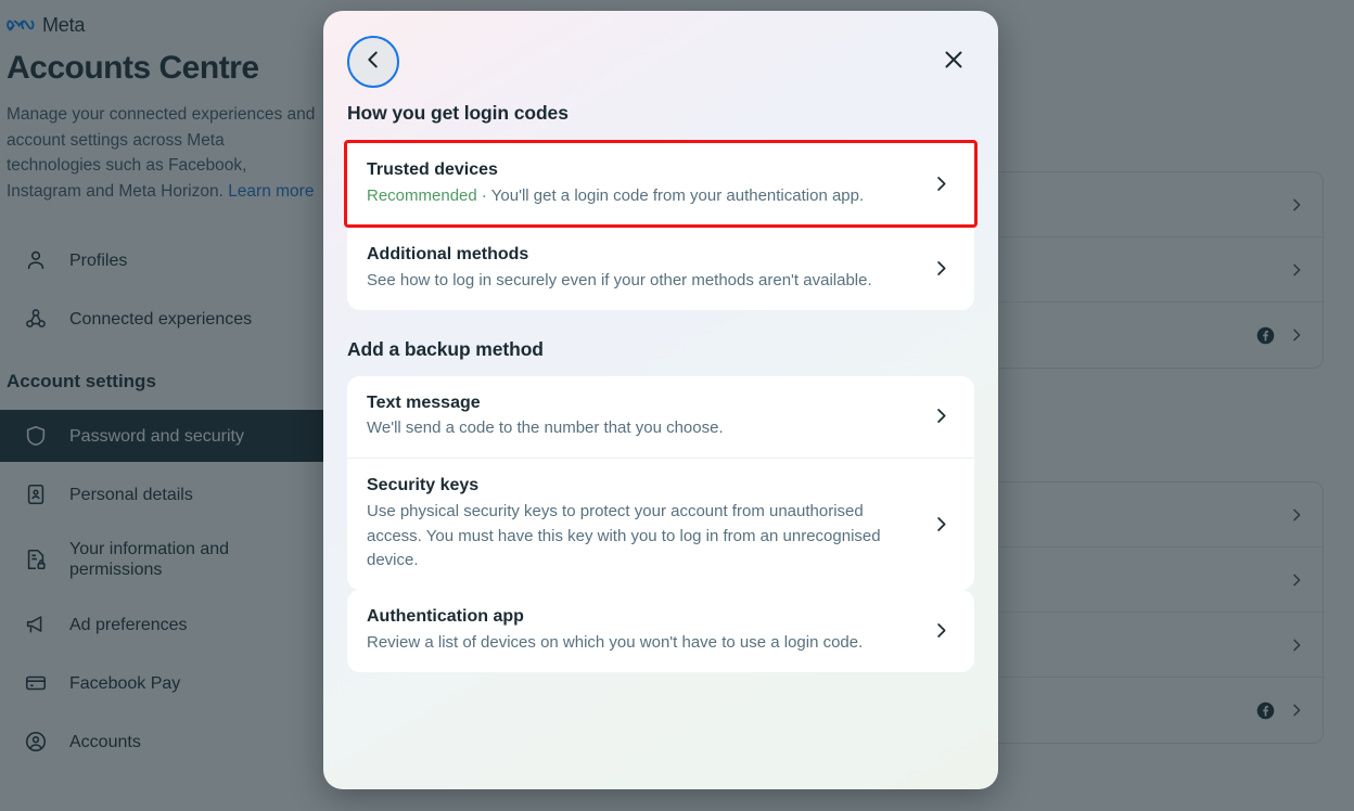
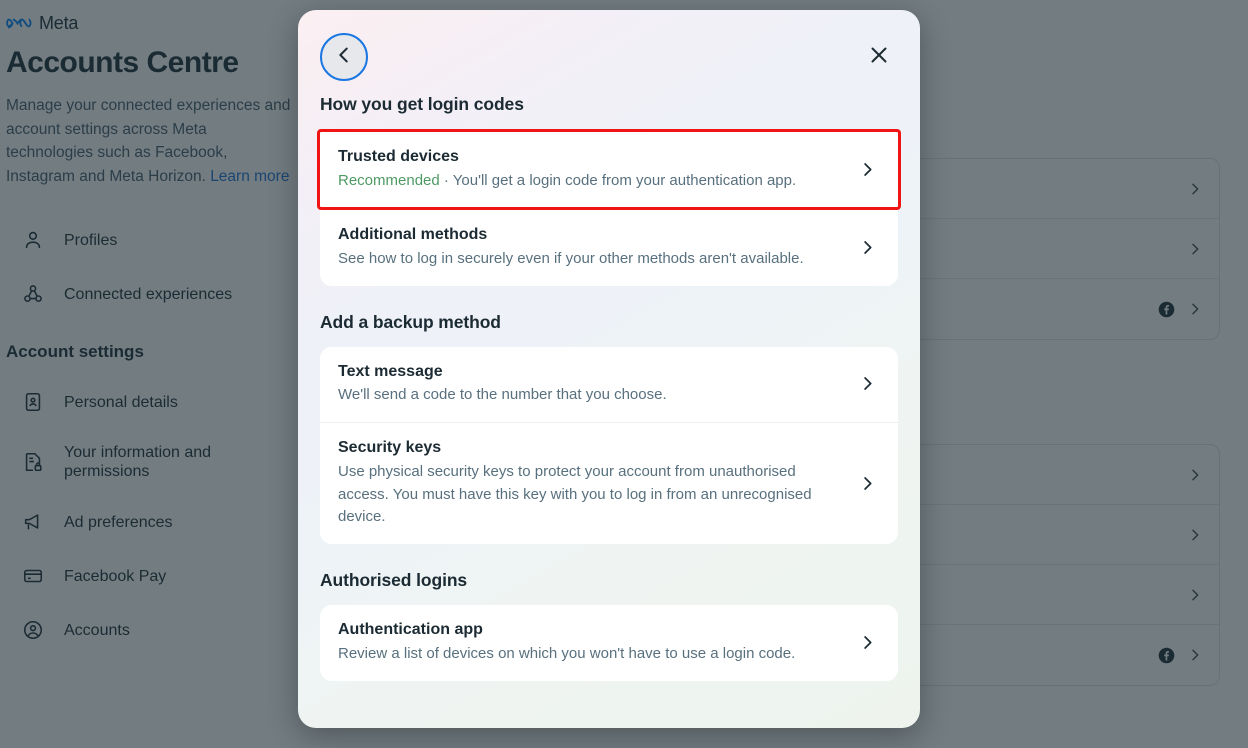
  Meta
  Accounts Centre
  Manage your connected experiences and account settings across Meta technologies such as Facebook, Instagram and Meta Horizon. Learn more
  Profiles
  Connected experiences
  Account settings
- Password and security
  Personal details
  Your information and permissions
  Ad preferences
  Facebook Pay
  Accounts
  How you get login codes
  Trusted devices
  Recommended · You'll get a login code from your authentication app.
  Additional methods
  See how to log in securely even if your other methods aren't available.
  Add a backup method
  Text message
  We'll send a code to the number that you choose.
  Security keys
  Use physical security keys to protect your account from unauthorised access. You must have this key with you to log in from an unrecognised device.
+ Authorised logins
  Authentication app
  Review a list of devices on which you won't have to use a login code.
